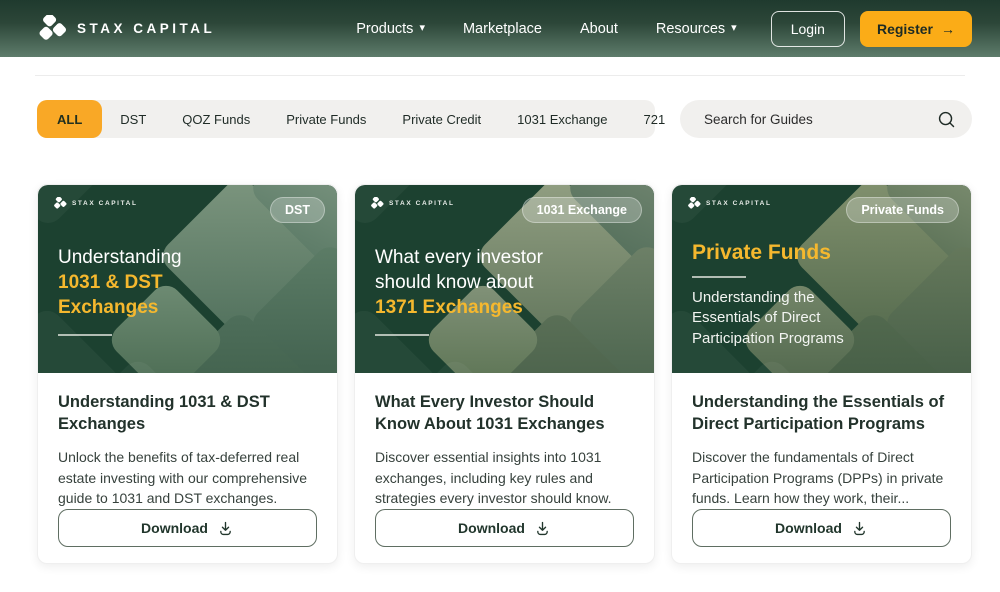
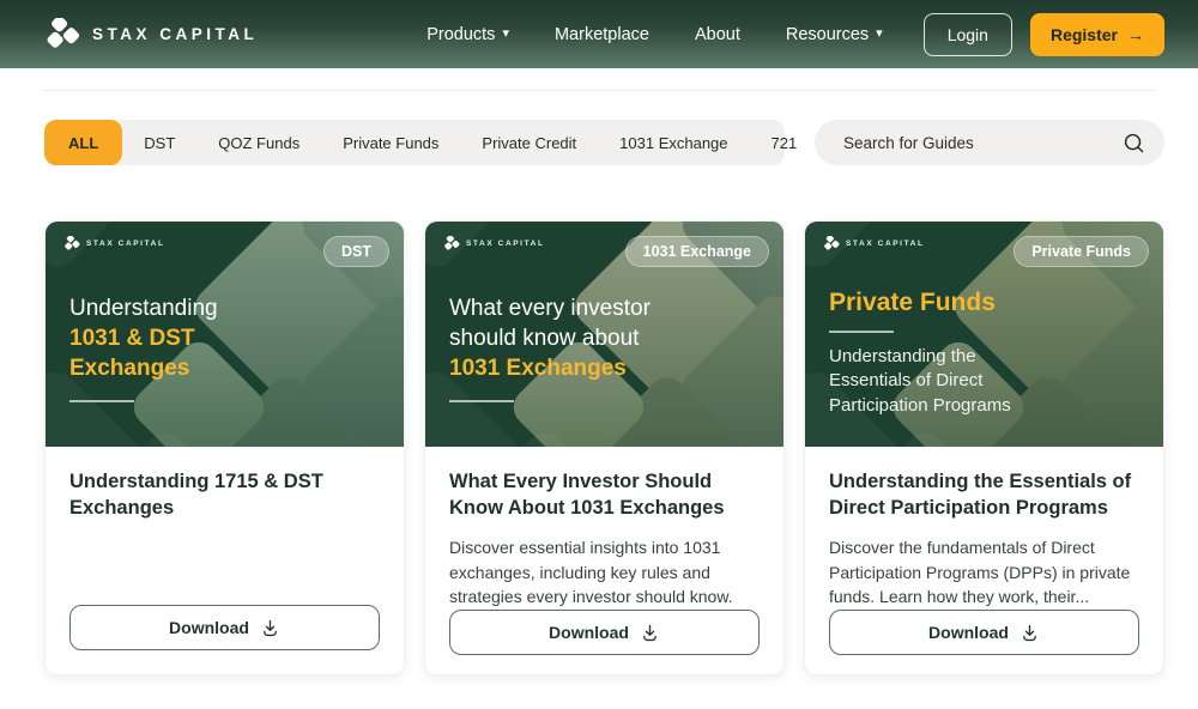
  STAX CAPITAL
  Products
  ▾
  Marketplace
  About
  Resources
  ▾
  Login
  Register
  →
  ALL
  DST
  QOZ Funds
  Private Funds
  Private Credit
  1031 Exchange
  721
  Search for Guides
  DST
  Understanding
  1031 & DST
  Exchanges
- Understanding 1031 & DST Exchanges
+ Understanding 1715 & DST Exchanges
- Unlock the benefits of tax-deferred real estate investing with our comprehensive guide to 1031 and DST exchanges.
  Download
  1031 Exchange
  What every investor
  should know about
- 1371 Exchanges
+ 1031 Exchanges
  What Every Investor Should Know About 1031 Exchanges
  Discover essential insights into 1031 exchanges, including key rules and strategies every investor should know.
  Download
  Private Funds
  Private Funds
  Understanding the Essentials of Direct Participation Programs
  Understanding the Essentials of Direct Participation Programs
  Discover the fundamentals of Direct Participation Programs (DPPs) in private funds. Learn how they work, their...
  Download
